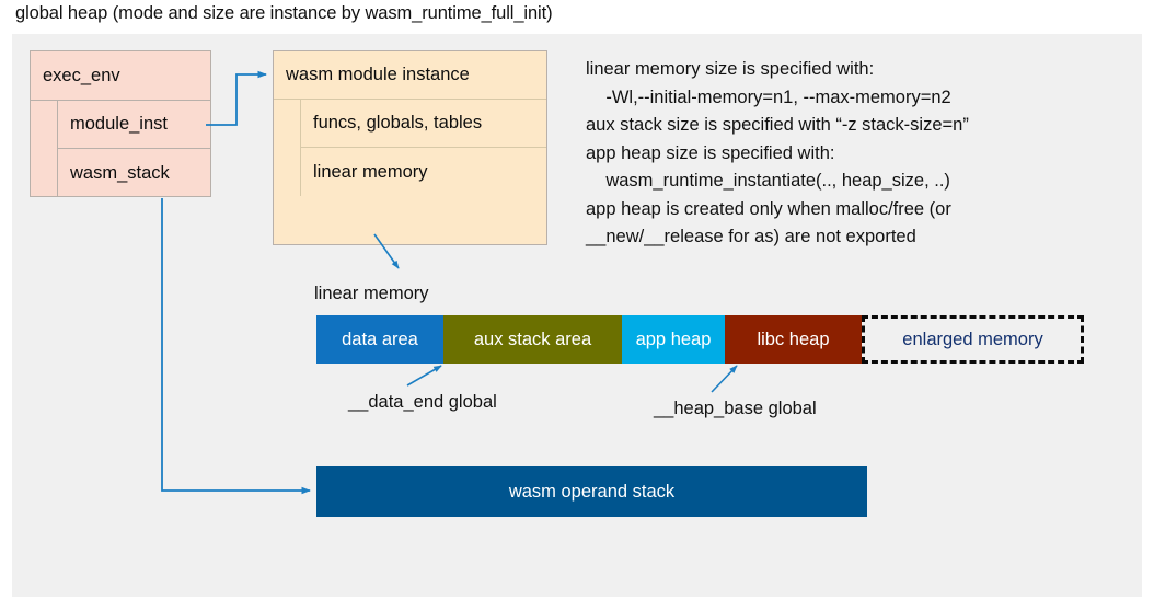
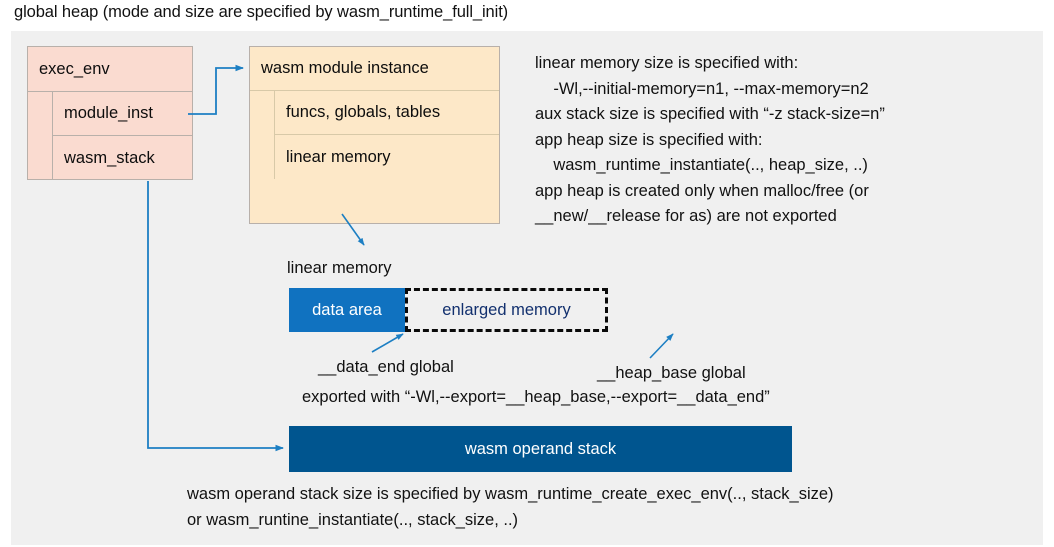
- global heap (mode and size are instance by wasm_runtime_full_init)
+ global heap (mode and size are specified by wasm_runtime_full_init)
  exec_env
  module_inst
  wasm_stack
  wasm module instance
  funcs, globals, tables
  linear memory
  linear memory size is specified with:
  -Wl,--initial-memory=n1, --max-memory=n2
  aux stack size is specified with “-z stack-size=n”
  app heap size is specified with:
  wasm_runtime_instantiate(.., heap_size, ..)
  app heap is created only when malloc/free (or
  __new/__release for as) are not exported
  linear memory
  data area
- aux stack area
- app heap
- libc heap
  enlarged memory
  __data_end global
  __heap_base global
+ exported with “-Wl,--export=__heap_base,--export=__data_end”
  wasm operand stack
+ wasm operand stack size is specified by wasm_runtime_create_exec_env(.., stack_size)
+ or wasm_runtine_instantiate(.., stack_size, ..)
